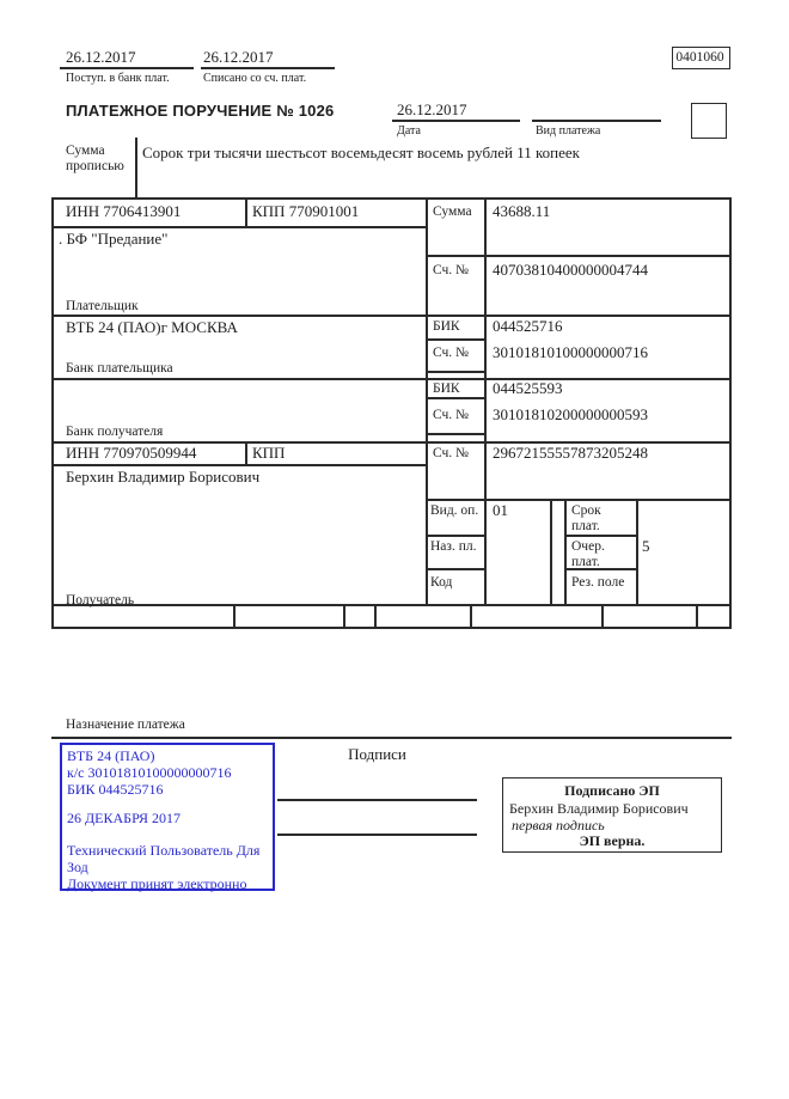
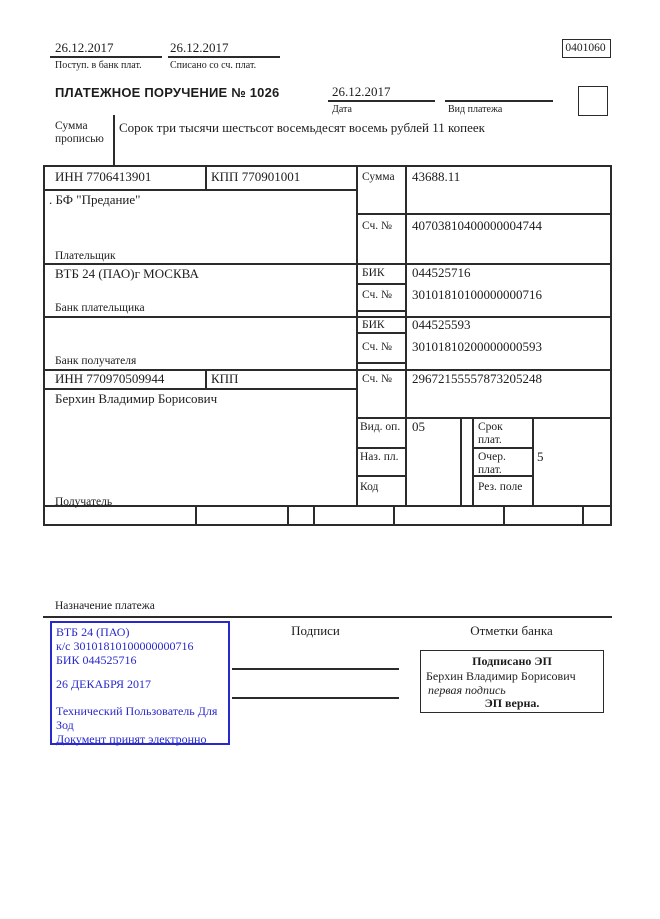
  26.12.2017
  Поступ. в банк плат.
  26.12.2017
  Списано со сч. плат.
  0401060
  ПЛАТЕЖНОЕ ПОРУЧЕНИЕ № 1026
  26.12.2017
  Дата
  Вид платежа
  Сумма прописью
  Сорок три тысячи шестьсот восемьдесят восемь рублей 11 копеек
  ИНН 7706413901
  КПП 770901001
  Сумма
  43688.11
  . БФ "Предание"
  Сч. №
  40703810400000004744
  Плательщик
  ВТБ 24 (ПАО)г МОСКВА
  БИК
  044525716
  Сч. №
  30101810100000000716
  Банк плательщика
  БИК
  044525593
  Сч. №
  30101810200000000593
  Банк получателя
  ИНН 770970509944
  КПП
  Сч. №
  29672155557873205248
  Берхин Владимир Борисович
  Вид. оп.
- 01
+ 05
  Срок плат.
  Наз. пл.
  Очер. плат.
  5
  Код
  Рез. поле
  Получатель
  Назначение платежа
  ВТБ 24 (ПАО)
  к/с 30101810100000000716
  БИК 044525716
  26 ДЕКАБРЯ 2017
  Технический Пользователь Для
  Зод
  Документ принят электронно
  Подписи
+ Отметки банка
  Подписано ЭП
  Берхин Владимир Борисович
  первая подпись
  ЭП верна.
